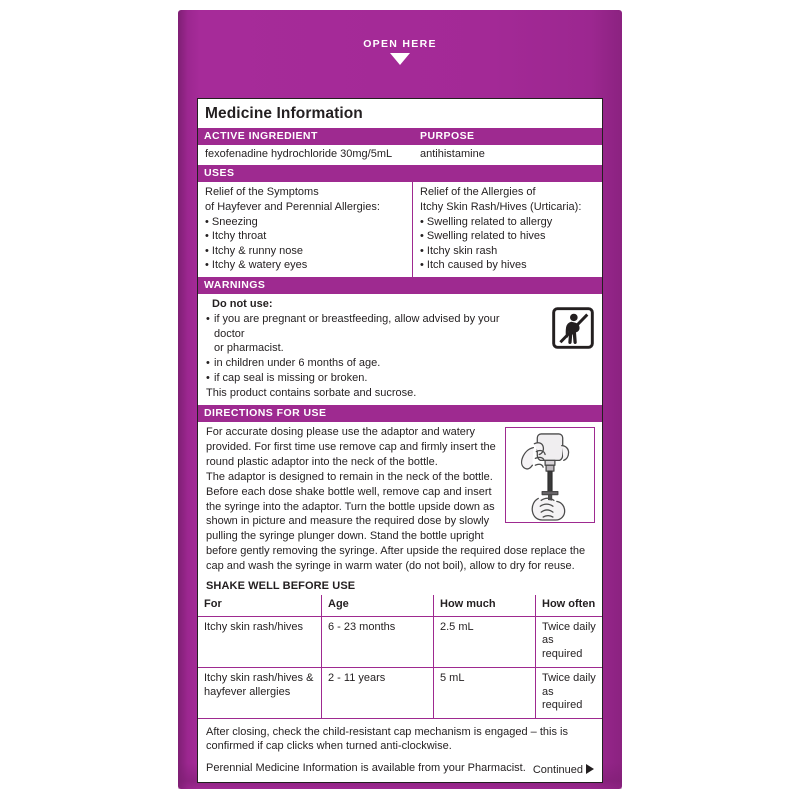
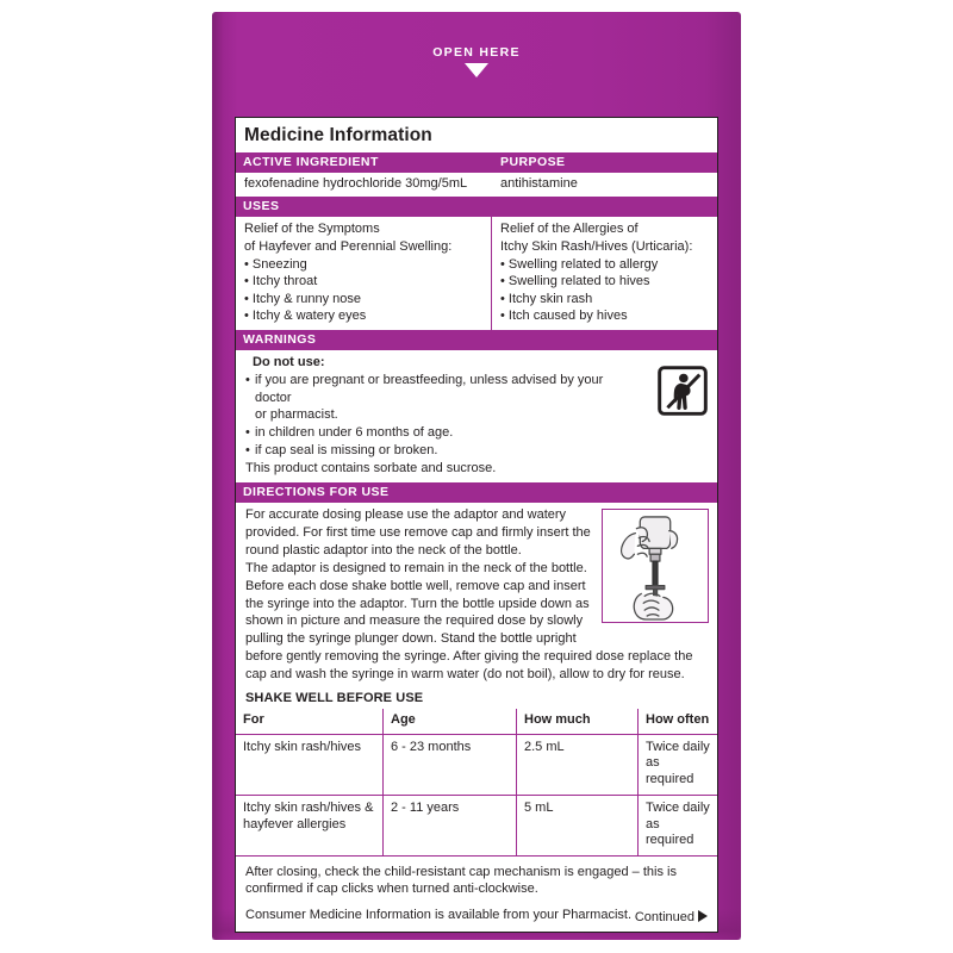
  OPEN HERE
  Medicine Information
  ACTIVE INGREDIENT
  PURPOSE
  fexofenadine hydrochloride 30mg/5mL
  antihistamine
  USES
  Relief of the Symptoms
- of Hayfever and Perennial Allergies:
+ of Hayfever and Perennial Swelling:
  • Sneezing
  • Itchy throat
  • Itchy & runny nose
  • Itchy & watery eyes
  Relief of the Allergies of
  Itchy Skin Rash/Hives (Urticaria):
  • Swelling related to allergy
  • Swelling related to hives
  • Itchy skin rash
  • Itch caused by hives
  WARNINGS
  Do not use:
  •
- if you are pregnant or breastfeeding, allow advised by your doctor
+ if you are pregnant or breastfeeding, unless advised by your doctor
  or pharmacist.
  •
  in children under 6 months of age.
  •
  if cap seal is missing or broken.
  This product contains sorbate and sucrose.
  DIRECTIONS FOR USE
  For accurate dosing please use the adaptor and watery
  provided. For first time use remove cap and firmly insert the
  round plastic adaptor into the neck of the bottle.
  The adaptor is designed to remain in the neck of the bottle.
  Before each dose shake bottle well, remove cap and insert
  the syringe into the adaptor. Turn the bottle upside down as
  shown in picture and measure the required dose by slowly
  pulling the syringe plunger down. Stand the bottle upright
- before gently removing the syringe. After upside the required dose replace the
+ before gently removing the syringe. After giving the required dose replace the
  cap and wash the syringe in warm water (do not boil), allow to dry for reuse.
  SHAKE WELL BEFORE USE
  For	Age	How much	How often
  Itchy skin rash/hives	6 - 23 months	2.5 mL	Twice daily as required
  Itchy skin rash/hives & hayfever allergies	2 - 11 years	5 mL	Twice daily as required
  After closing, check the child-resistant cap mechanism is engaged – this is
  confirmed if cap clicks when turned anti-clockwise.
- Perennial Medicine Information is available from your Pharmacist.
+ Consumer Medicine Information is available from your Pharmacist.
  Continued
